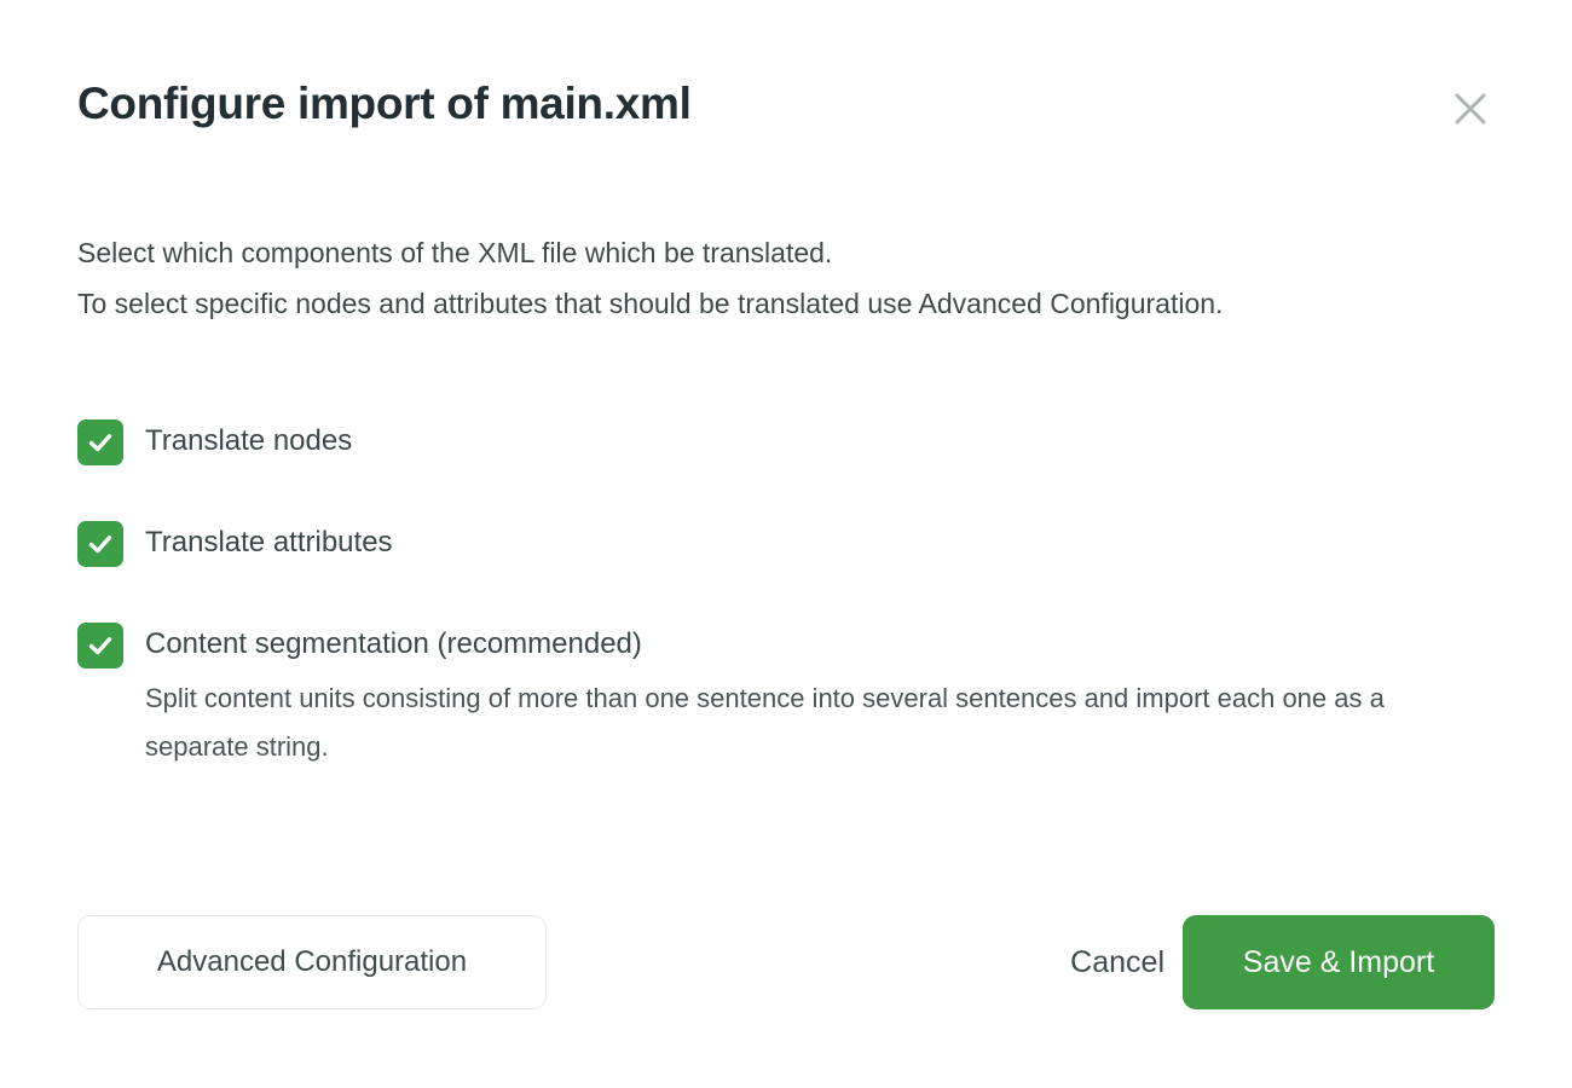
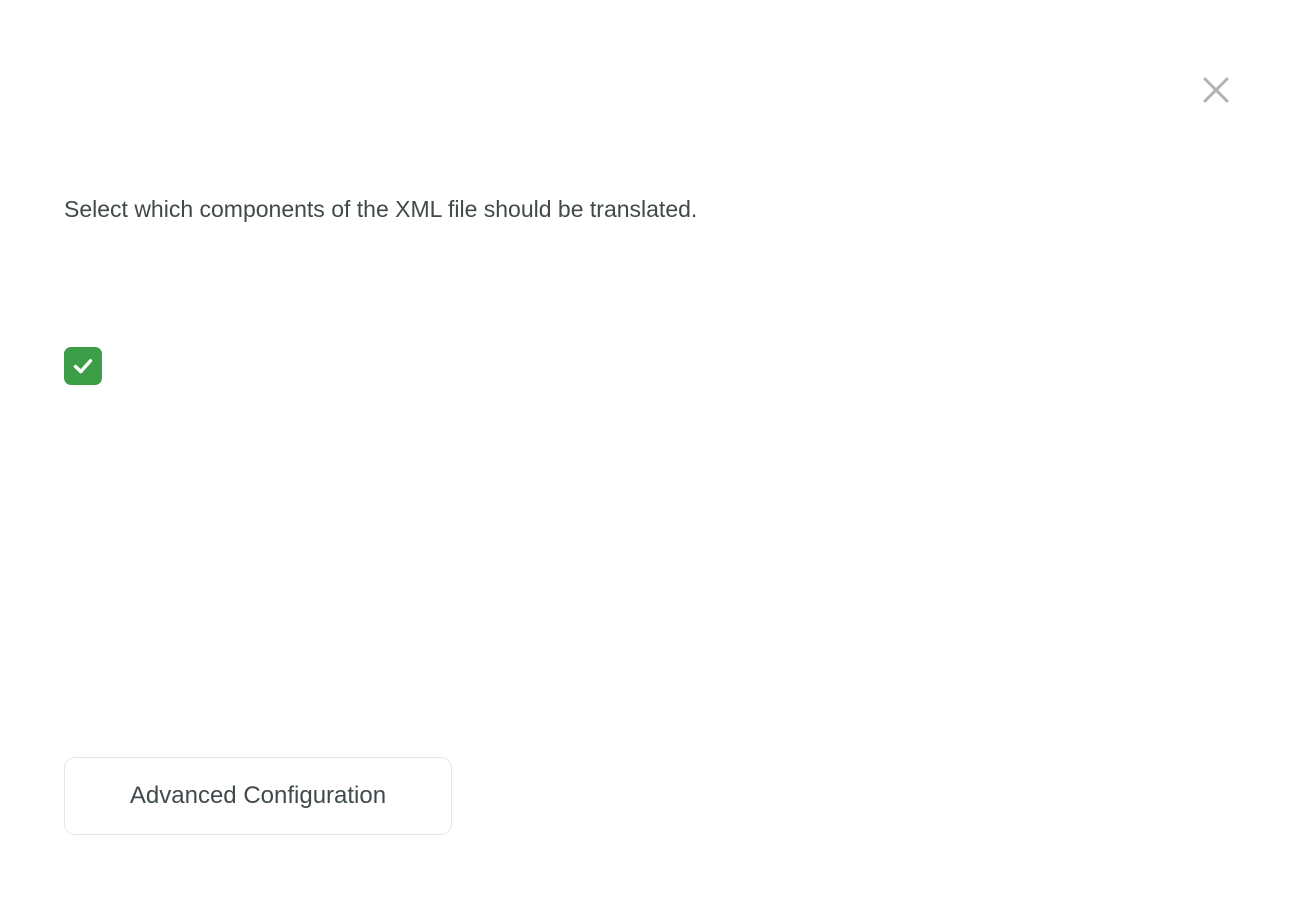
- Configure import of main.xml
- Select which components of the XML file which be translated.
+ Select which components of the XML file should be translated.
- To select specific nodes and attributes that should be translated use Advanced Configuration.
- Translate nodes
- Translate attributes
- Content segmentation (recommended)
- Split content units consisting of more than one sentence into several sentences and import each one as a separate string.
  Advanced Configuration
- Cancel
- Save & Import
